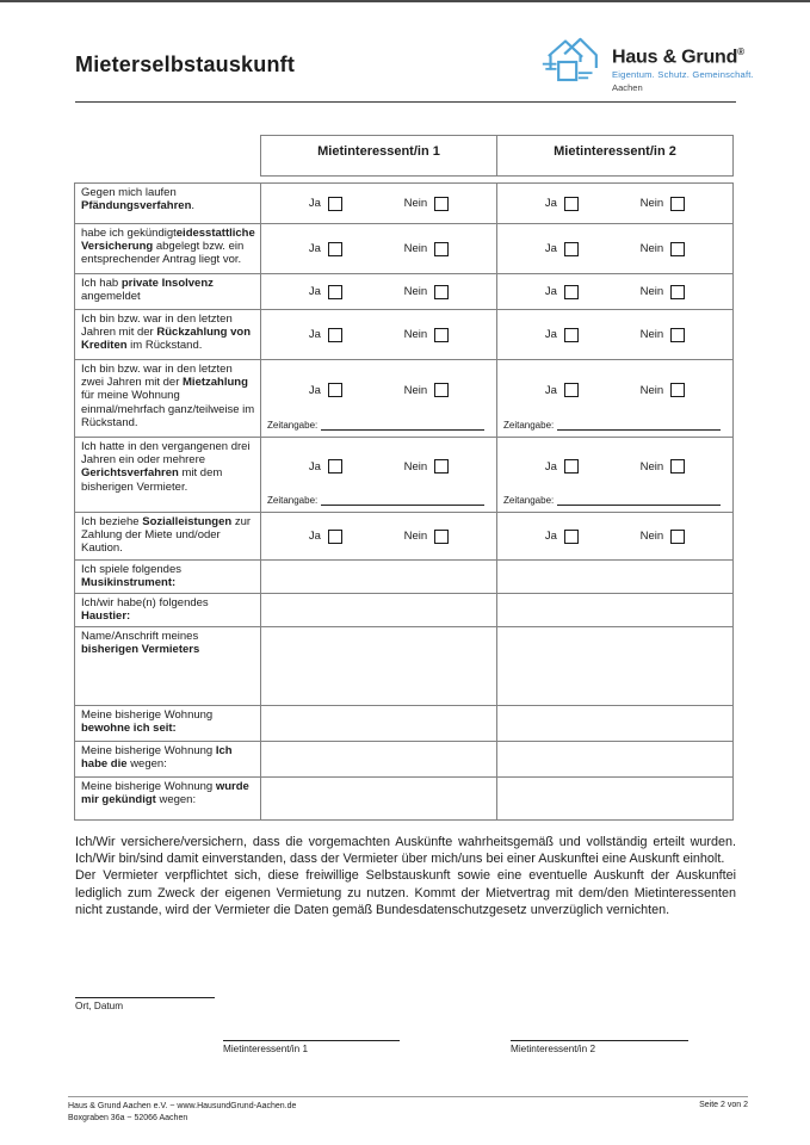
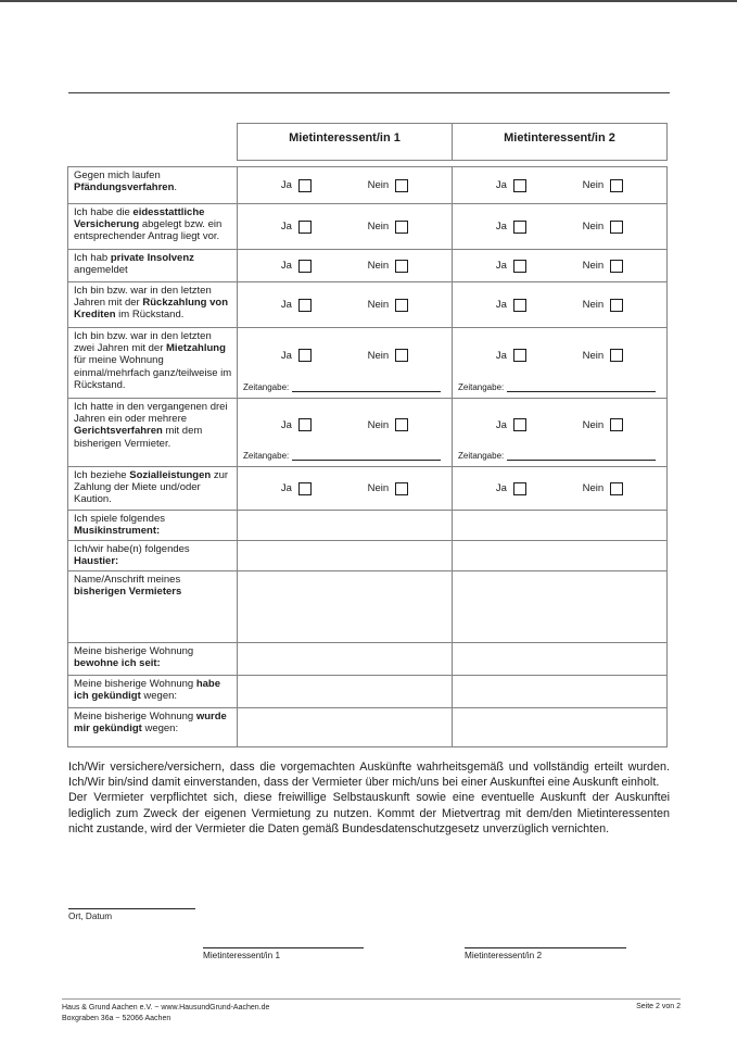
- Mieterselbstauskunft
- Haus & Grund®
- Eigentum. Schutz. Gemeinschaft.
- Aachen
  Mietinteressent/in 1
  Mietinteressent/in 2
  Gegen mich laufen Pfändungsverfahren.
  Ja
  Nein
  Ja
  Nein
- habe ich gekündigteidesstattliche Versicherung abgelegt bzw. ein entsprechender Antrag liegt vor.
+ Ich habe die eidesstattliche Versicherung abgelegt bzw. ein entsprechender Antrag liegt vor.
  Ja
  Nein
  Ja
  Nein
  Ich hab private Insolvenz angemeldet
  Ja
  Nein
  Ja
  Nein
  Ich bin bzw. war in den letzten Jahren mit der Rückzahlung von Krediten im Rückstand.
  Ja
  Nein
  Ja
  Nein
  Ich bin bzw. war in den letzten zwei Jahren mit der Mietzahlung für meine Wohnung einmal/mehrfach ganz/teilweise im Rückstand.
  Ja
  Nein
  Zeitangabe:
  Ja
  Nein
  Zeitangabe:
  Ich hatte in den vergangenen drei Jahren ein oder mehrere Gerichtsverfahren mit dem bisherigen Vermieter.
  Ja
  Nein
  Zeitangabe:
  Ja
  Nein
  Zeitangabe:
  Ich beziehe Sozialleistungen zur Zahlung der Miete und/oder Kaution.
  Ja
  Nein
  Ja
  Nein
  Ich spiele folgendes Musikinstrument:
  Ich/wir habe(n) folgendes Haustier:
  Name/Anschrift meines bisherigen Vermieters
  Meine bisherige Wohnung bewohne ich seit:
- Meine bisherige Wohnung Ich habe die wegen:
+ Meine bisherige Wohnung habe ich gekündigt wegen:
  Meine bisherige Wohnung wurde mir gekündigt wegen:
  Ich/Wir versichere/versichern, dass die vorgemachten Auskünfte wahrheitsgemäß und vollständig erteilt wurden. Ich/Wir bin/sind damit einverstanden, dass der Vermieter über mich/uns bei einer Auskunftei eine Auskunft einholt.
  Der Vermieter verpflichtet sich, diese freiwillige Selbstauskunft sowie eine eventuelle Auskunft der Auskunftei lediglich zum Zweck der eigenen Vermietung zu nutzen. Kommt der Mietvertrag mit dem/den Mietinteressenten nicht zustande, wird der Vermieter die Daten gemäß Bundesdatenschutzgesetz unverzüglich vernichten.
  Ort, Datum
  Mietinteressent/in 1
  Mietinteressent/in 2
